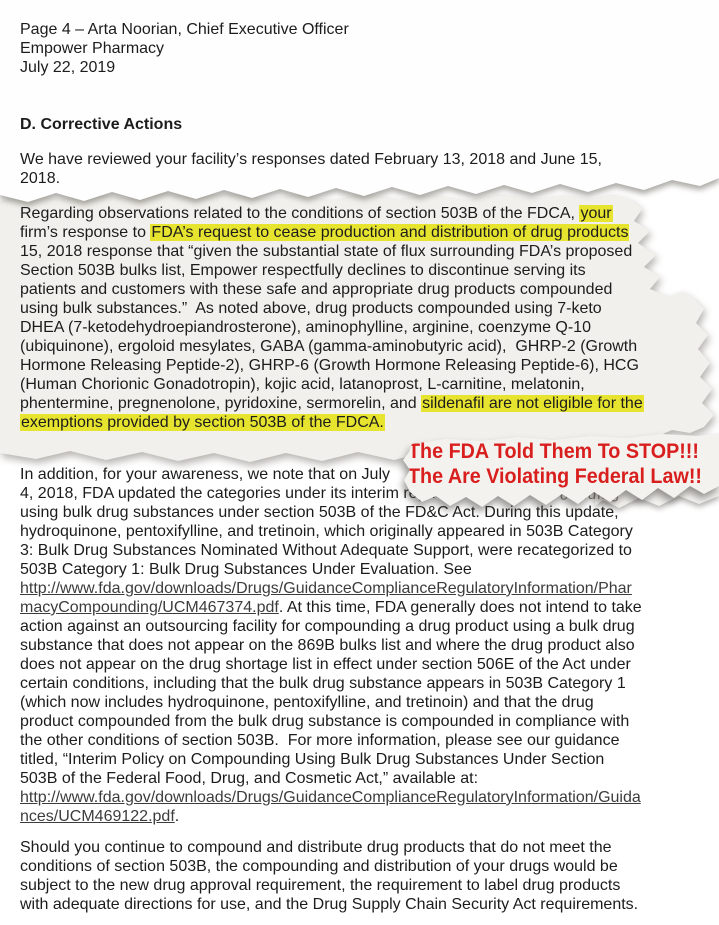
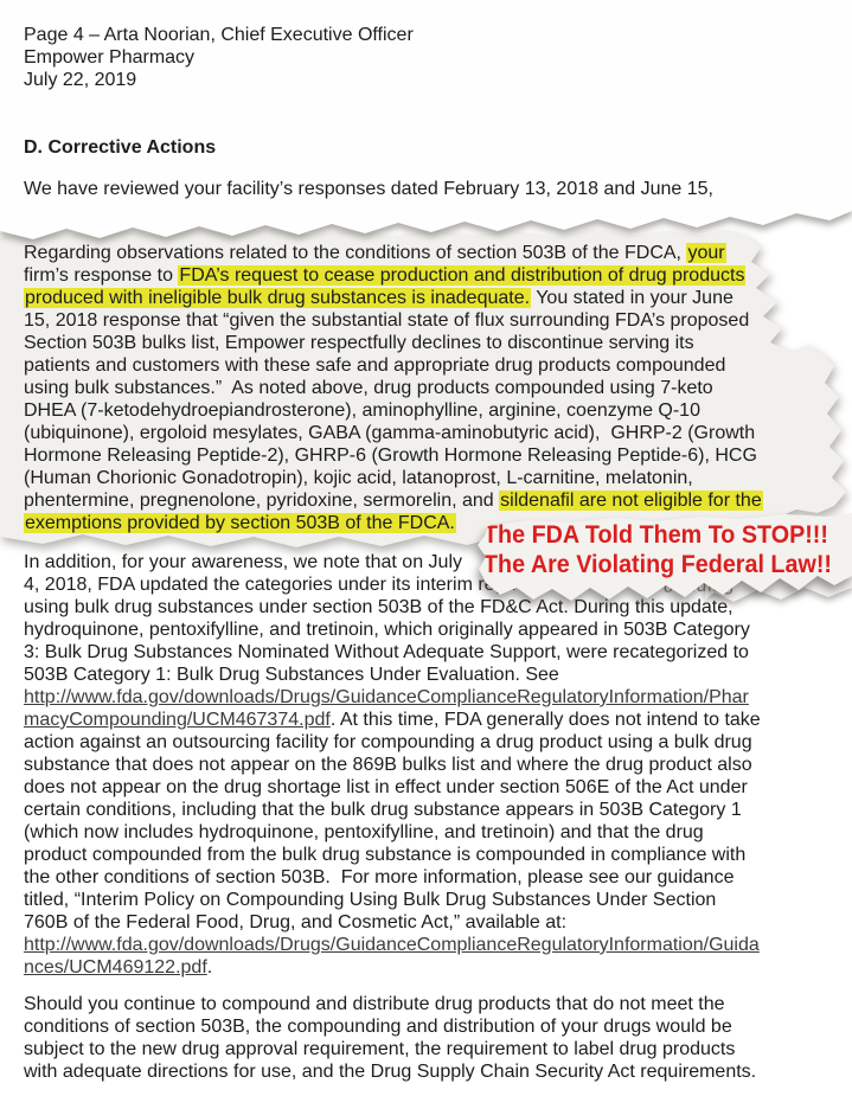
  In addition, for your awareness, we note that on July
  4, 2018, FDA updated the categories under its interim r
  using bulk drug substances under section 503B of the FD&C Act. During this update,
  hydroquinone, pentoxifylline, and tretinoin, which originally appeared in 503B Category
  3: Bulk Drug Substances Nominated Without Adequate Support, were recategorized to
  503B Category 1: Bulk Drug Substances Under Evaluation. See
  http://www.fda.gov/downloads/Drugs/GuidanceComplianceRegulatoryInformation/Phar
  macyCompounding/UCM467374.pdf. At this time, FDA generally does not intend to take
  action against an outsourcing facility for compounding a drug product using a bulk drug
  substance that does not appear on the 869B bulks list and where the drug product also
  does not appear on the drug shortage list in effect under section 506E of the Act under
  certain conditions, including that the bulk drug substance appears in 503B Category 1
  (which now includes hydroquinone, pentoxifylline, and tretinoin) and that the drug
  product compounded from the bulk drug substance is compounded in compliance with
  the other conditions of section 503B. For more information, please see our guidance
  titled, “Interim Policy on Compounding Using Bulk Drug Substances Under Section
- 503B of the Federal Food, Drug, and Cosmetic Act,” available at:
+ 760B of the Federal Food, Drug, and Cosmetic Act,” available at:
  http://www.fda.gov/downloads/Drugs/GuidanceComplianceRegulatoryInformation/Guida
  nces/UCM469122.pdf.
  Should you continue to compound and distribute drug products that do not meet the
  conditions of section 503B, the compounding and distribution of your drugs would be
  subject to the new drug approval requirement, the requirement to label drug products
  with adequate directions for use, and the Drug Supply Chain Security Act requirements.
  Regarding observations related to the conditions of section 503B of the FDCA, your
  firm’s response to FDA’s request to cease production and distribution of drug products
+ produced with ineligible bulk drug substances is inadequate. You stated in your June
  15, 2018 response that “given the substantial state of flux surrounding FDA’s proposed
  Section 503B bulks list, Empower respectfully declines to discontinue serving its
  patients and customers with these safe and appropriate drug products compounded
  using bulk substances.” As noted above, drug products compounded using 7-keto
  DHEA (7-ketodehydroepiandrosterone), aminophylline, arginine, coenzyme Q-10
  (ubiquinone), ergoloid mesylates, GABA (gamma-aminobutyric acid), GHRP-2 (Growth
  Hormone Releasing Peptide-2), GHRP-6 (Growth Hormone Releasing Peptide-6), HCG
  (Human Chorionic Gonadotropin), kojic acid, latanoprost, L-carnitine, melatonin,
  phentermine, pregnenolone, pyridoxine, sermorelin, and sildenafil are not eligible for the
  exemptions provided by section 503B of the FDCA.
  Page 4 – Arta Noorian, Chief Executive Officer
  Empower Pharmacy
  July 22, 2019
  D. Corrective Actions
  We have reviewed your facility’s responses dated February 13, 2018 and June 15,
- 2018.
  The FDA Told Them To STOP!!!
  The Are Violating Federal Law!!
